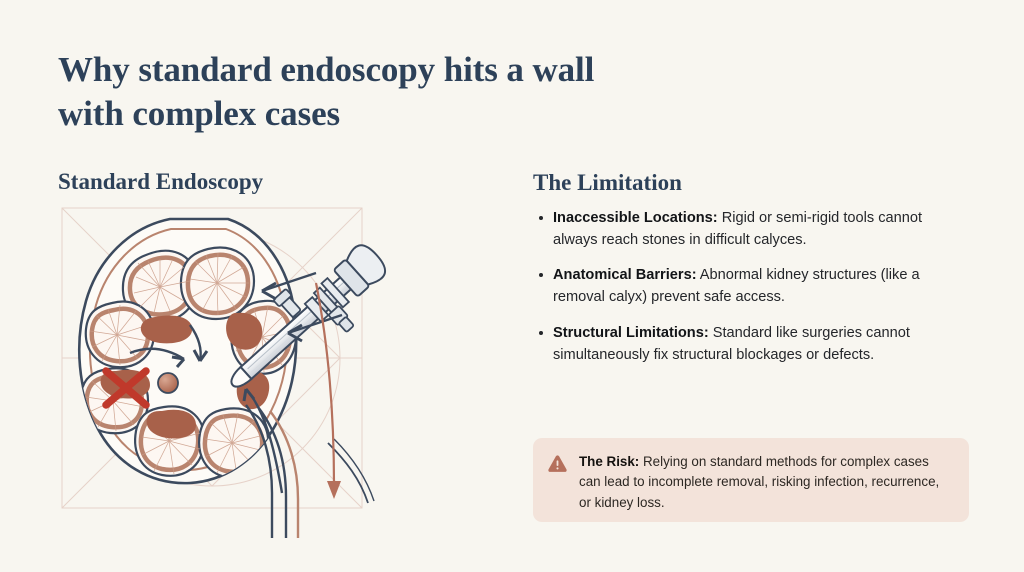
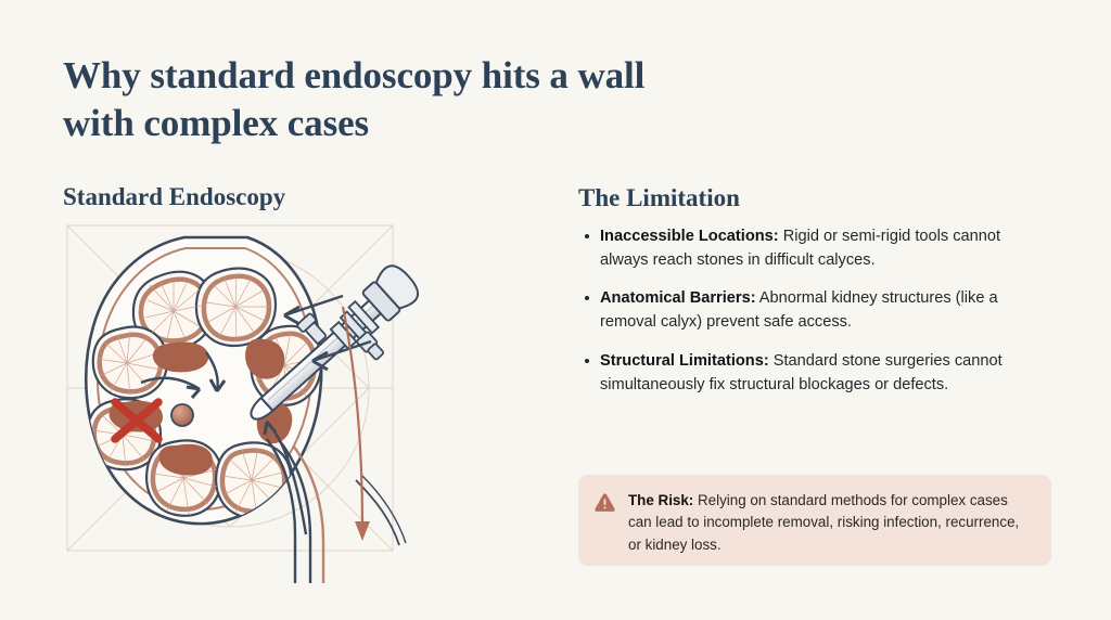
  Why standard endoscopy hits a wall
  with complex cases
  Standard Endoscopy
  The Limitation
  Inaccessible Locations: Rigid or semi-rigid tools cannot always reach stones in difficult calyces.
  Anatomical Barriers: Abnormal kidney structures (like a removal calyx) prevent safe access.
- Structural Limitations: Standard like surgeries cannot simultaneously fix structural blockages or defects.
+ Structural Limitations: Standard stone surgeries cannot simultaneously fix structural blockages or defects.
  The Risk: Relying on standard methods for complex cases can lead to incomplete removal, risking infection, recurrence, or kidney loss.
